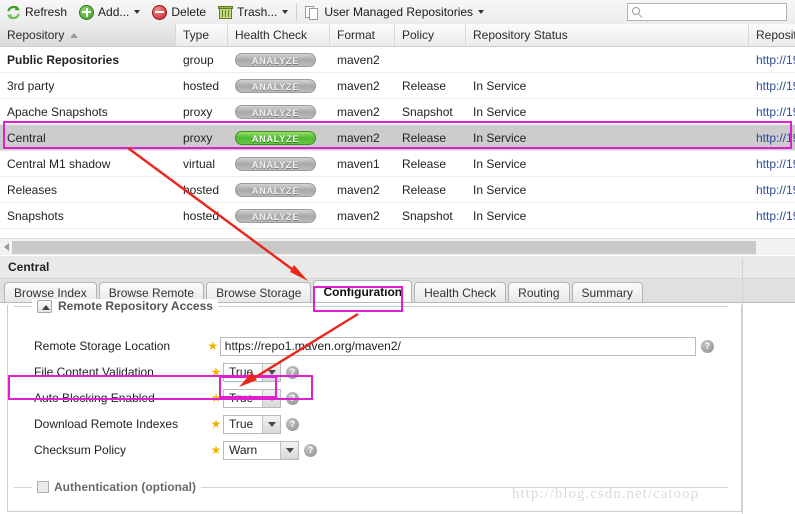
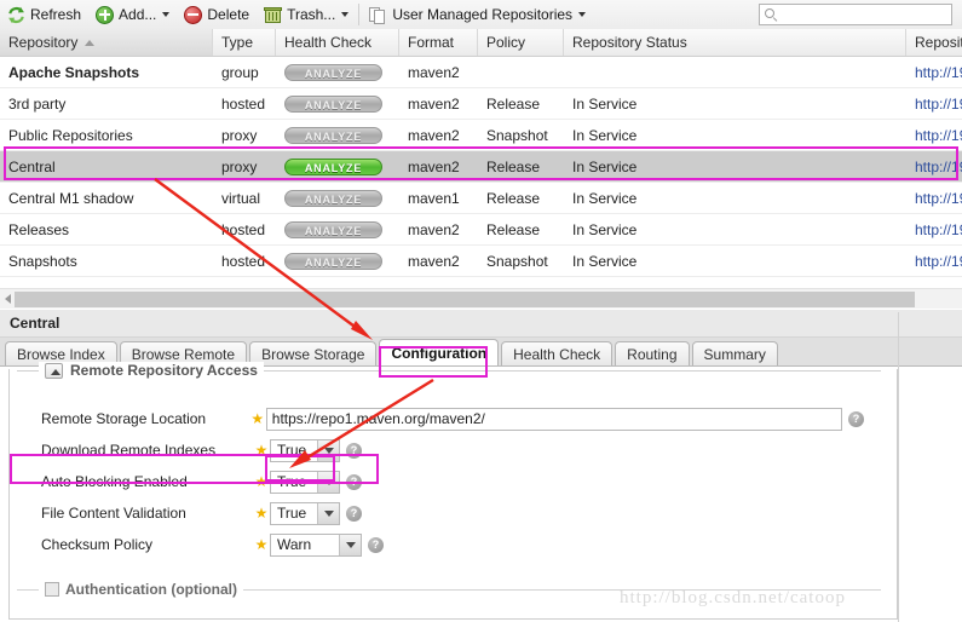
  Refresh
  Add...
  Delete
  Trash...
  User Managed Repositories
  Repository
  Type
  Health Check
  Format
  Policy
  Repository Status
  Reposi
- Public Repositories
+ Apache Snapshots
  group
  ANALYZE
  maven2
  http://1
  3rd party
  hosted
  ANALYZE
  maven2
  Release
  In Service
  http://1
- Apache Snapshots
+ Public Repositories
  proxy
  ANALYZE
  maven2
  Snapshot
  In Service
  http://1
  Central
  proxy
  ANALYZE
  maven2
  Release
  In Service
  http://1
  Central M1 shadow
  virtual
  ANALYZE
  maven1
  Release
  In Service
  http://1
  Releases
  hosted
  ANALYZE
  maven2
  Release
  In Service
  http://1
  Snapshots
  hosted
  ANALYZE
  maven2
  Snapshot
  In Service
  http://1
  Central
  Browse Index
  Browse Remote
  Browse Storage
  Configuration
  Health Check
  Routing
  Summary
  Remote Repository Access
  Remote Storage Location
  ★
  https://repo1.mven.org/maven2/
  ?
- File Content Validation
+ Download Remote Indexes
  ★
  True
  ?
  Auto Blocking Enabled
  ★
  True
  ?
- Download Remote Indexes
+ File Content Validation
  ★
  True
  ?
  Checksum Policy
  ★
  Warn
  ?
  Authentication (optional)
  http://blog.csdn.net/catoop
